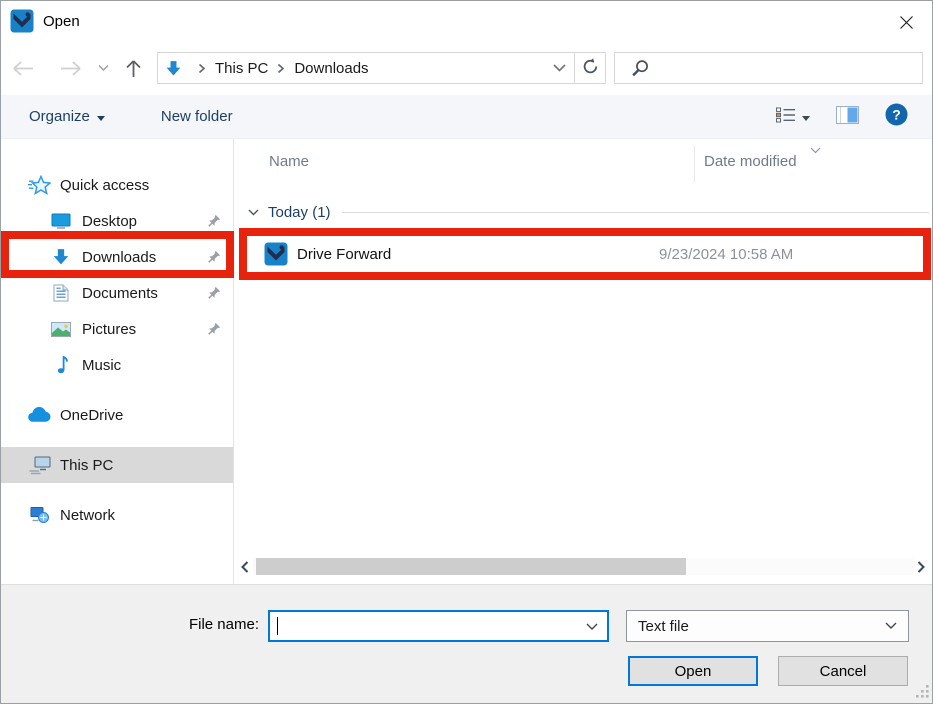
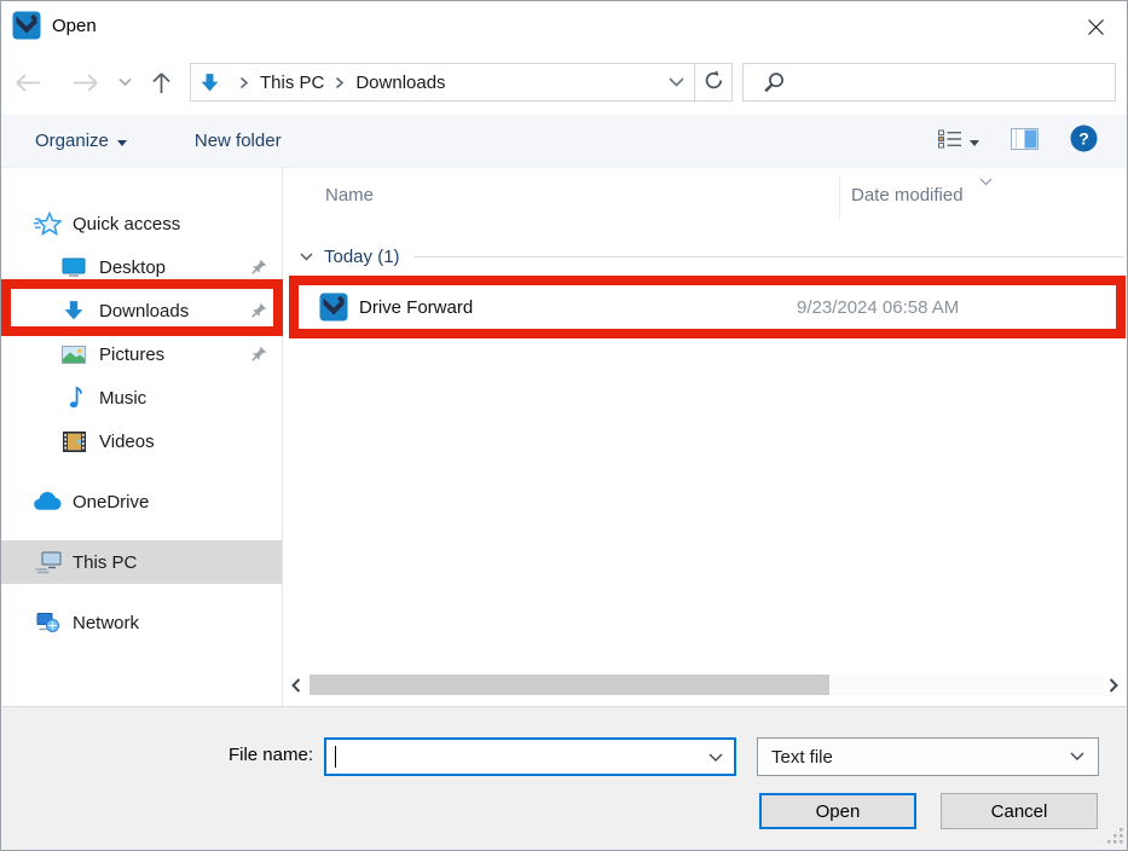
  Open
  This PC
  Downloads
  Organize
  New folder
  ?
  Quick access
  Desktop
  Downloads
- Documents
  Pictures
  Music
+ Videos
  OneDrive
  This PC
  Network
  Name
  Date modified
  Today (1)
  Drive Forward
- 9/23/2024 10:58 AM
+ 9/23/2024 06:58 AM
  File name:
  Text file
  Open
  Cancel
